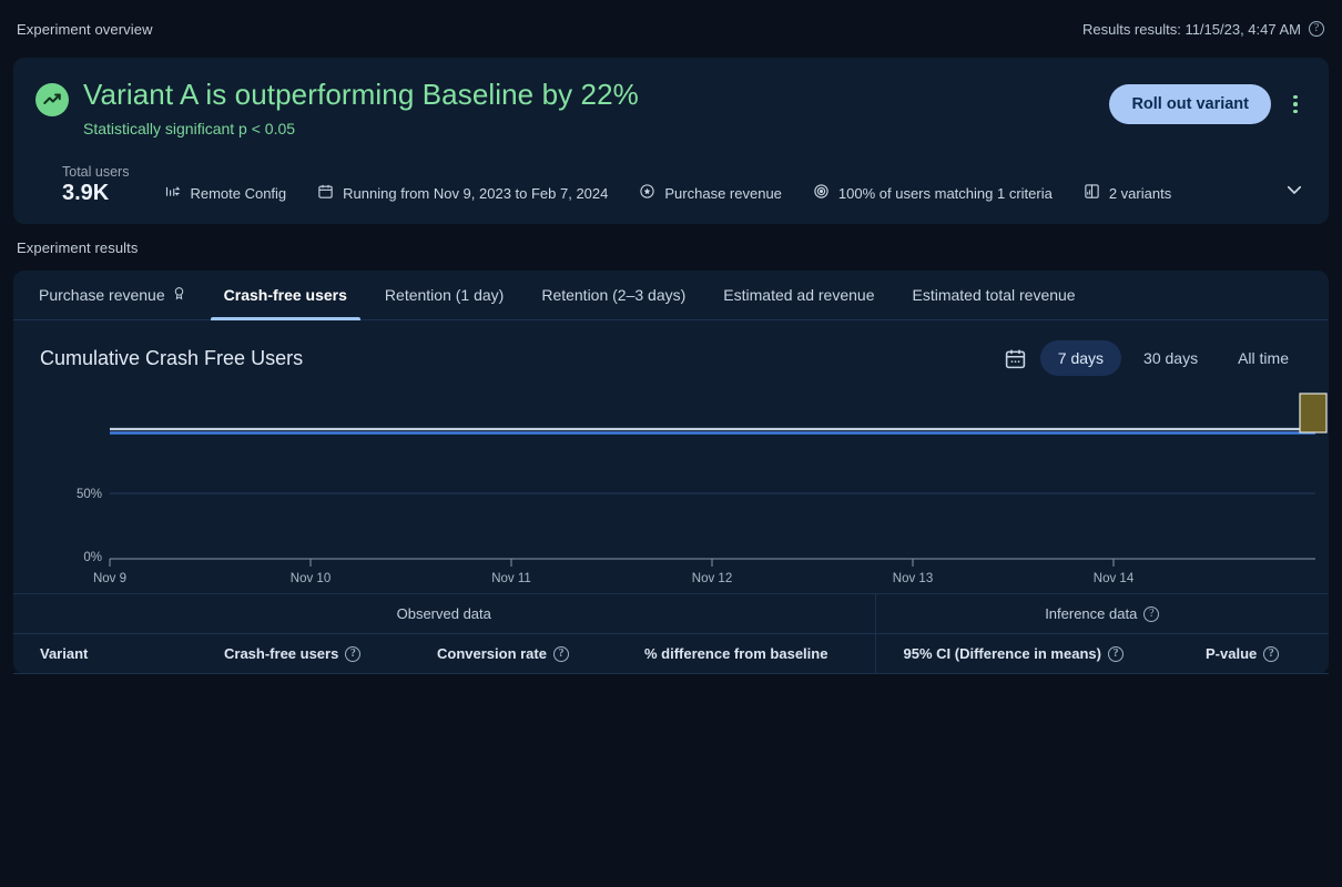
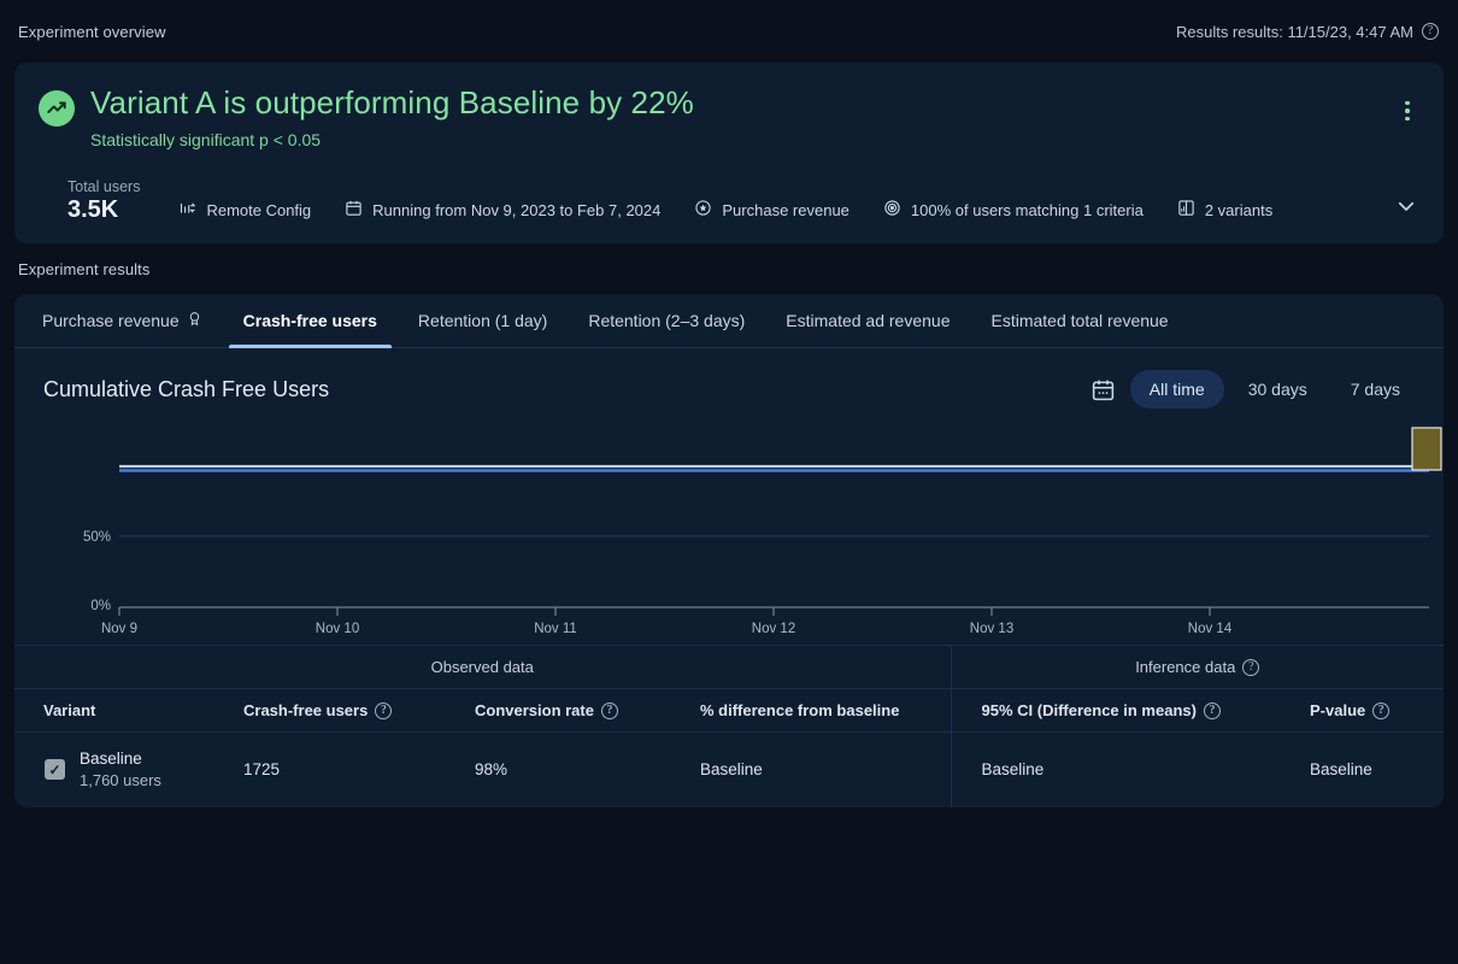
  Experiment overview
  Results results: 11/15/23, 4:47 AM
  ?
  Variant A is outperforming Baseline by 22%
  Statistically significant p < 0.05
- Roll out variant
  Total users
- 3.9K
+ 3.5K
  Remote Config
  Running from Nov 9, 2023 to Feb 7, 2024
  Purchase revenue
  100% of users matching 1 criteria
  2 variants
  Experiment results
  Purchase revenue
  Crash-free users
  Retention (1 day)
  Retention (2–3 days)
  Estimated ad revenue
  Estimated total revenue
  Cumulative Crash Free Users
- 7 days
+ All time
  30 days
- All time
+ 7 days
  50%
  0%
  Nov 9
  Nov 10
  Nov 11
  Nov 12
  Nov 13
  Nov 14
  Observed data	Inference data ?
  Variant	Crash-free users ?	Conversion rate ?	% difference from baseline	95% CI (Difference in means) ?	P-value ?
+ ✓ Baseline 1,760 users	1725	98%	Baseline	Baseline	Baseline
